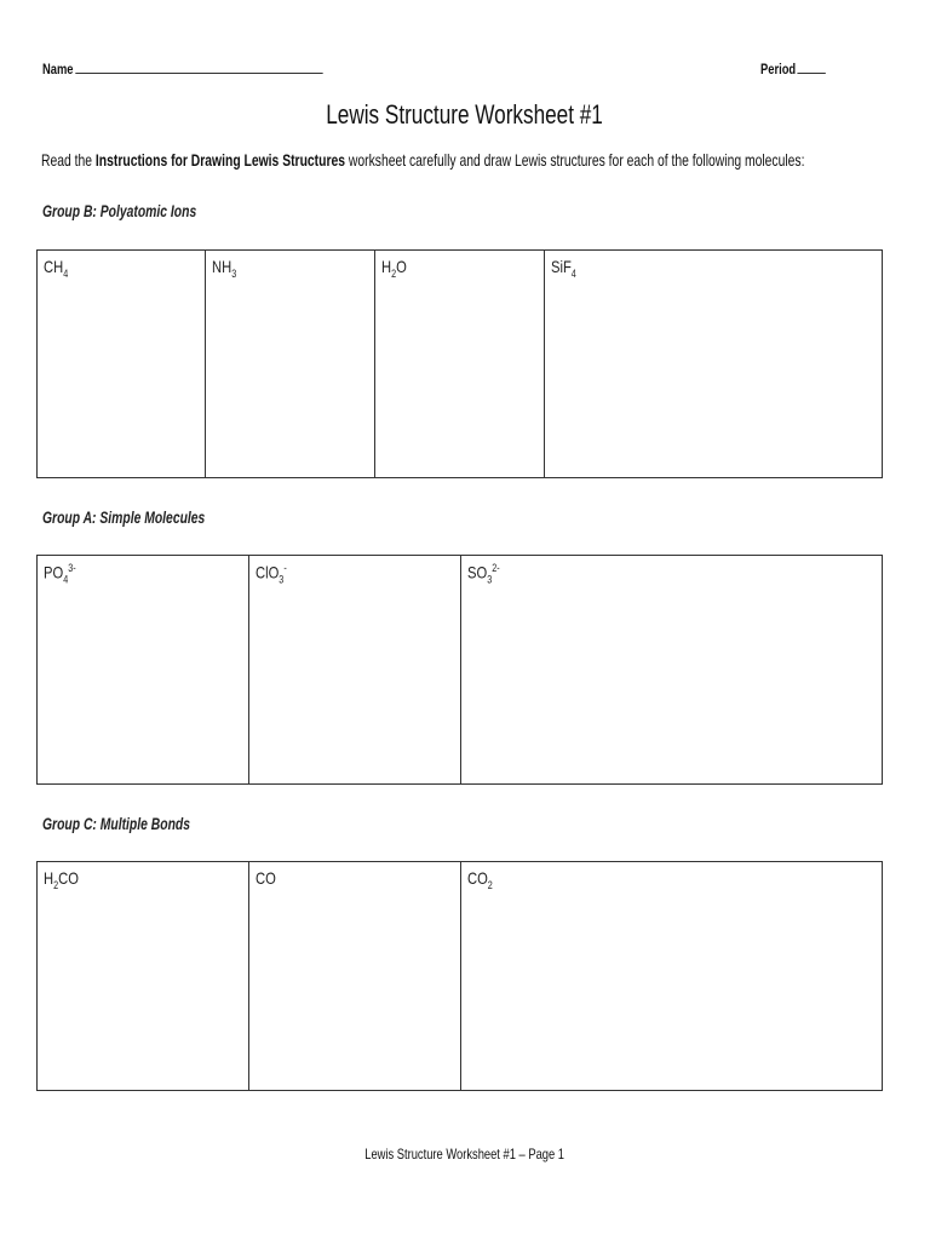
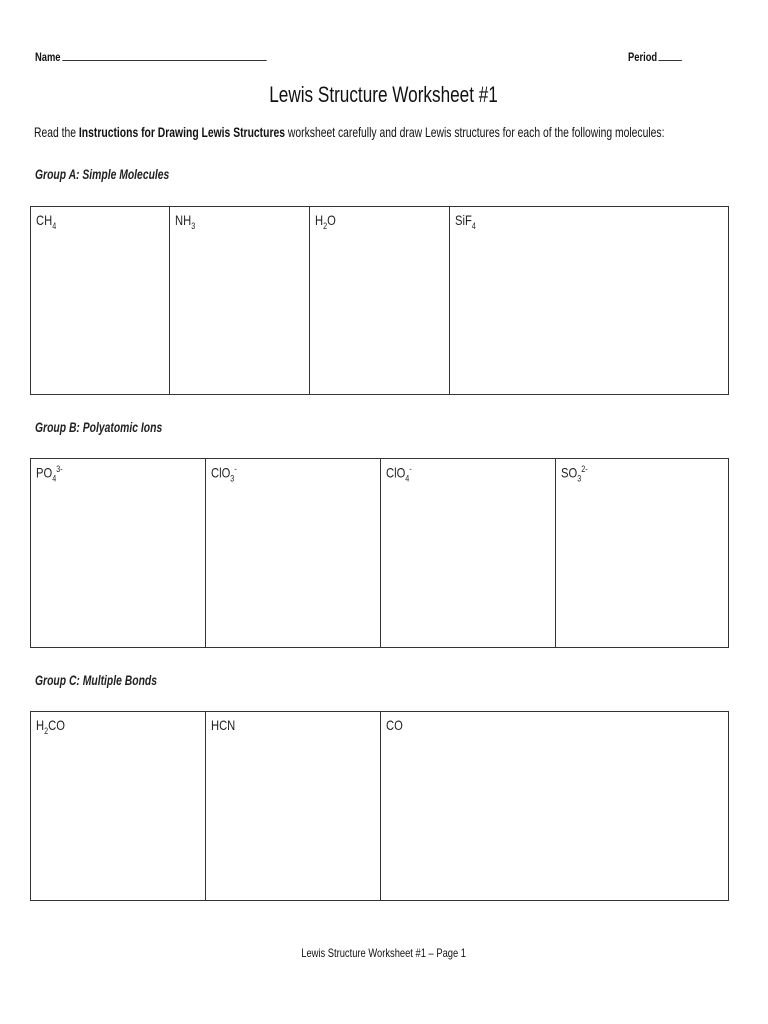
  Name
  Period
  Lewis Structure Worksheet #1
  Read the Instructions for Drawing Lewis Structures worksheet carefully and draw Lewis structures for each of the following molecules:
- Group B: Polyatomic Ions
+ Group A: Simple Molecules
  CH4
  NH3
  H2O
  SiF4
- Group A: Simple Molecules
+ Group B: Polyatomic Ions
  PO43-
  ClO3-
+ ClO4-
  SO32-
  Group C: Multiple Bonds
  H2CO
+ HCN
  CO
- CO2
  Lewis Structure Worksheet #1 – Page 1
